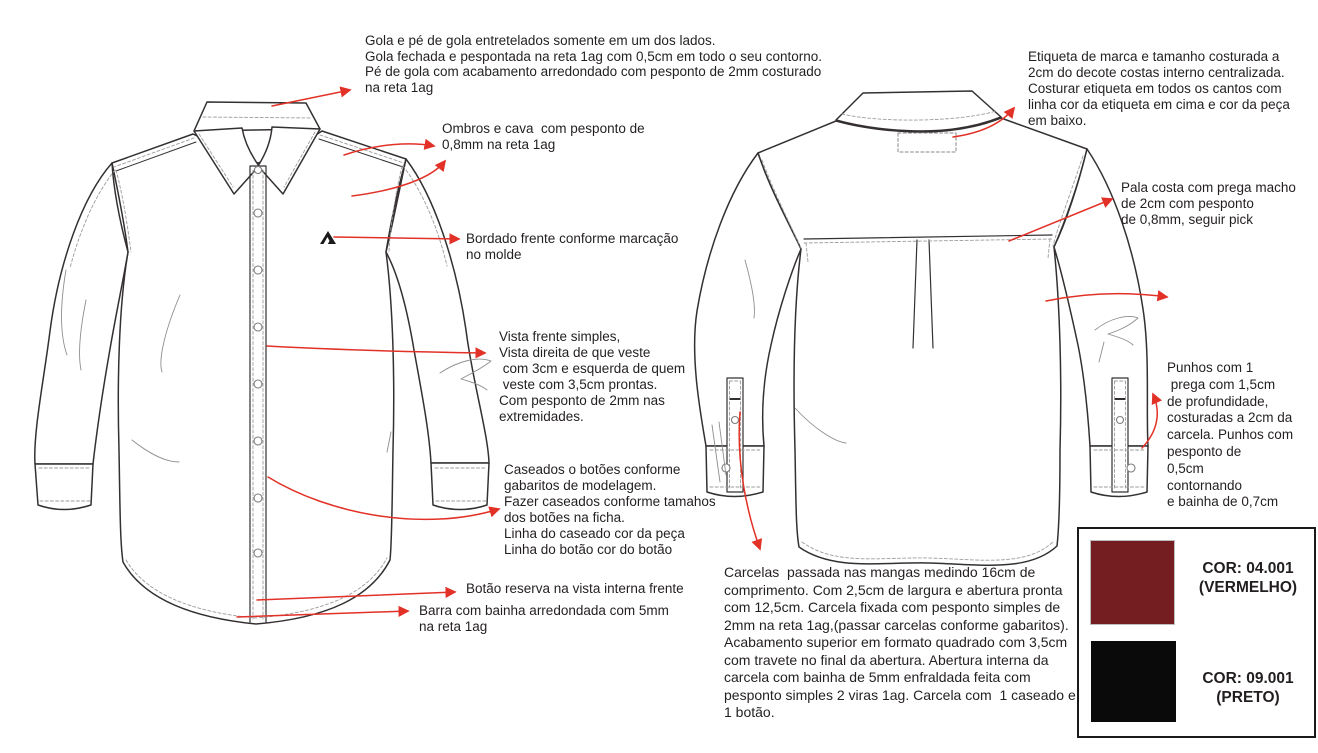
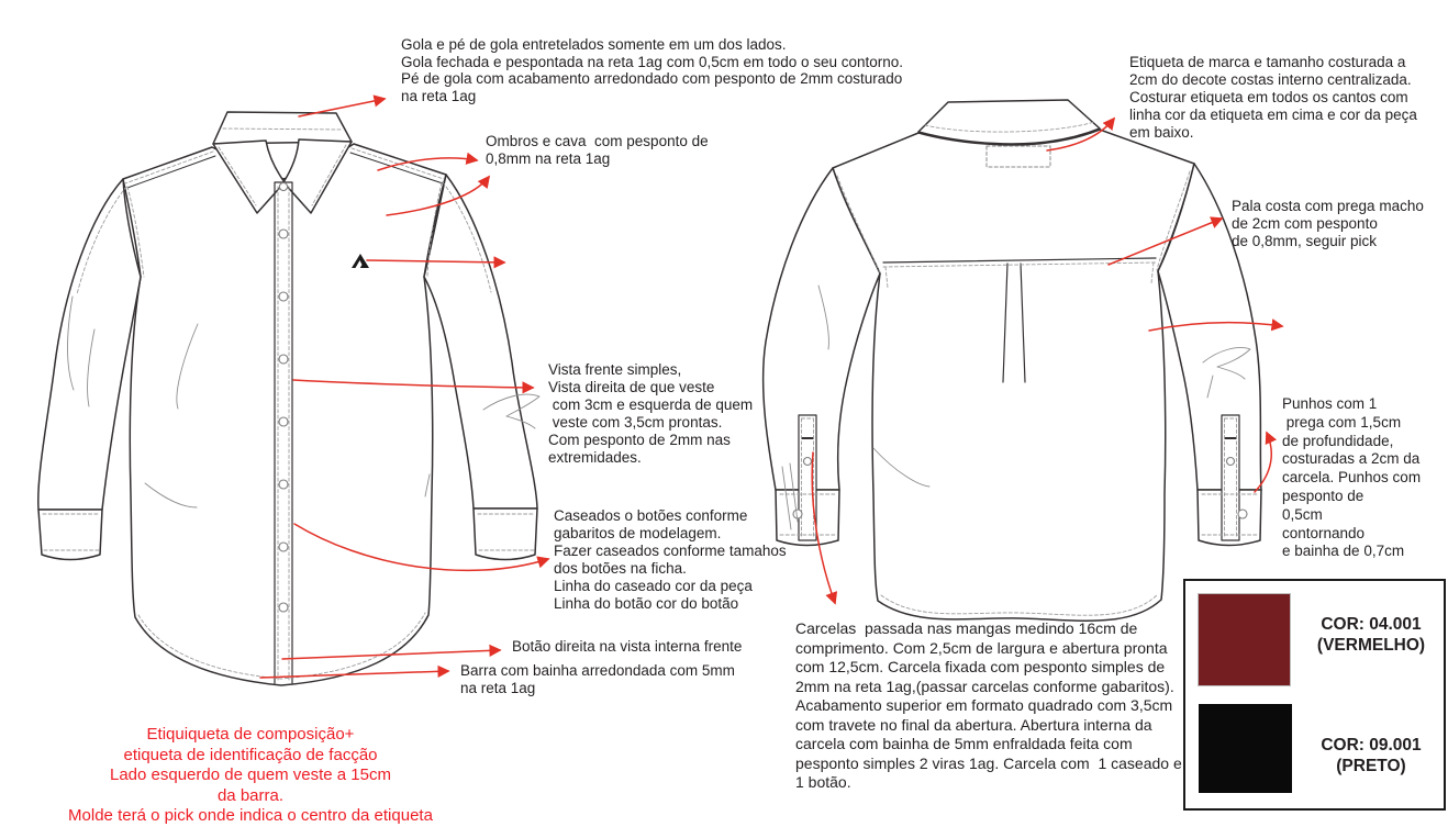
  Gola e pé de gola entretelados somente em um dos lados.
  Gola fechada e pespontada na reta 1ag com 0,5cm em todo o seu contorno.
  Pé de gola com acabamento arredondado com pesponto de 2mm costurado
  na reta 1ag
  Ombros e cava com pesponto de
  0,8mm na reta 1ag
- Bordado frente conforme marcação
- no molde
  Vista frente simples,
  Vista direita de que veste
  com 3cm e esquerda de quem
  veste com 3,5cm prontas.
  Com pesponto de 2mm nas
  extremidades.
  Caseados o botões conforme
  gabaritos de modelagem.
  Fazer caseados conforme tamahos
  dos botões na ficha.
  Linha do caseado cor da peça
  Linha do botão cor do botão
- Botão reserva na vista interna frente
+ Botão direita na vista interna frente
  Barra com bainha arredondada com 5mm
  na reta 1ag
+ Etiquiqueta de composição+
+ etiqueta de identificação de facção
+ Lado esquerdo de quem veste a 15cm
+ da barra.
+ Molde terá o pick onde indica o centro da etiqueta
  Etiqueta de marca e tamanho costurada a
  2cm do decote costas interno centralizada.
  Costurar etiqueta em todos os cantos com
  linha cor da etiqueta em cima e cor da peça
  em baixo.
  Pala costa com prega macho
  de 2cm com pesponto
  de 0,8mm, seguir pick
  Punhos com 1
  prega com 1,5cm
  de profundidade,
  costuradas a 2cm da
  carcela. Punhos com
  pesponto de
  0,5cm
  contornando
  e bainha de 0,7cm
  Carcelas passada nas mangas medindo 16cm de
  comprimento. Com 2,5cm de largura e abertura pronta
  com 12,5cm. Carcela fixada com pesponto simples de
  2mm na reta 1ag,(passar carcelas conforme gabaritos).
  Acabamento superior em formato quadrado com 3,5cm
  com travete no final da abertura. Abertura interna da
  carcela com bainha de 5mm enfraldada feita com
  pesponto simples 2 viras 1ag. Carcela com 1 caseado e
  1 botão.
  COR: 04.001
  (VERMELHO)
  COR: 09.001
  (PRETO)
